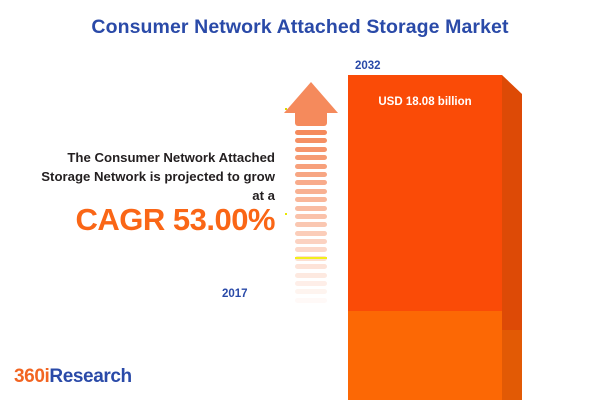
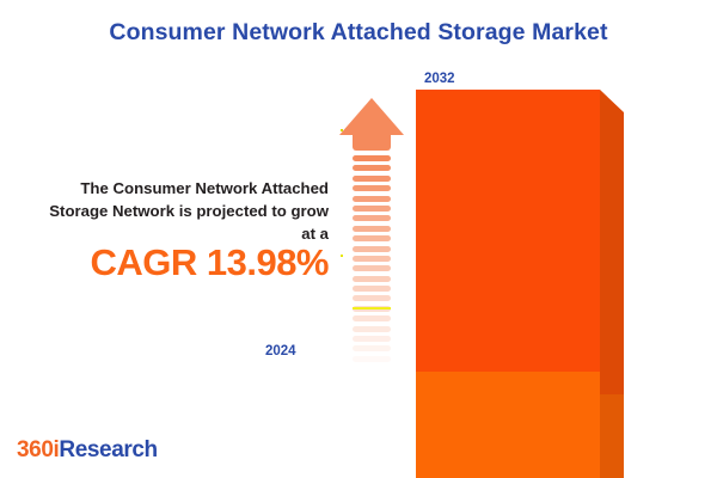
  Consumer Network Attached Storage Market
  The Consumer Network Attached
  Storage Network is projected to grow
  at a
- CAGR 53.00%
+ CAGR 13.98%
  360iResearch
  2032
- USD 18.08 billion
- 2017
+ 2024
